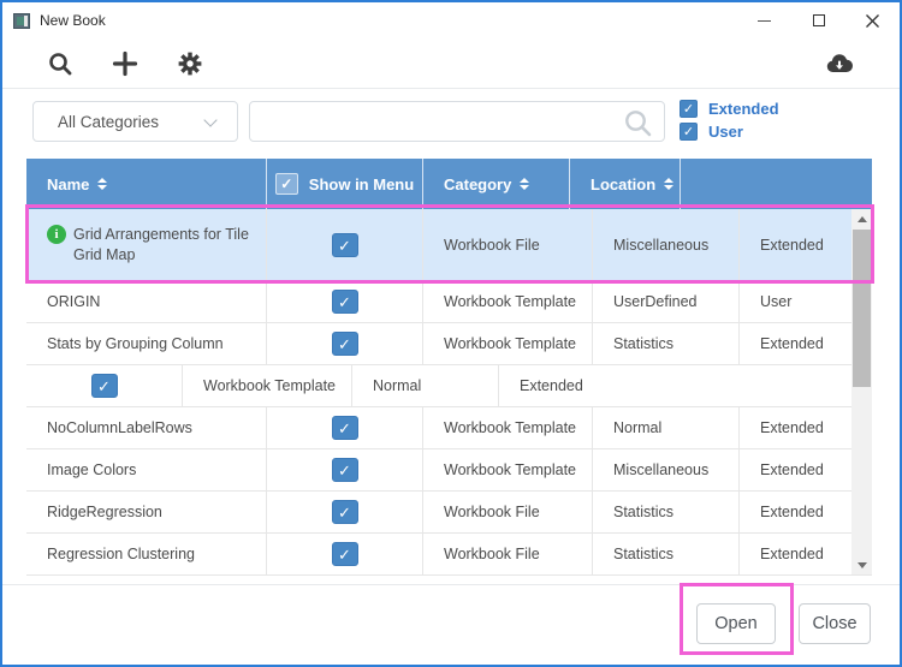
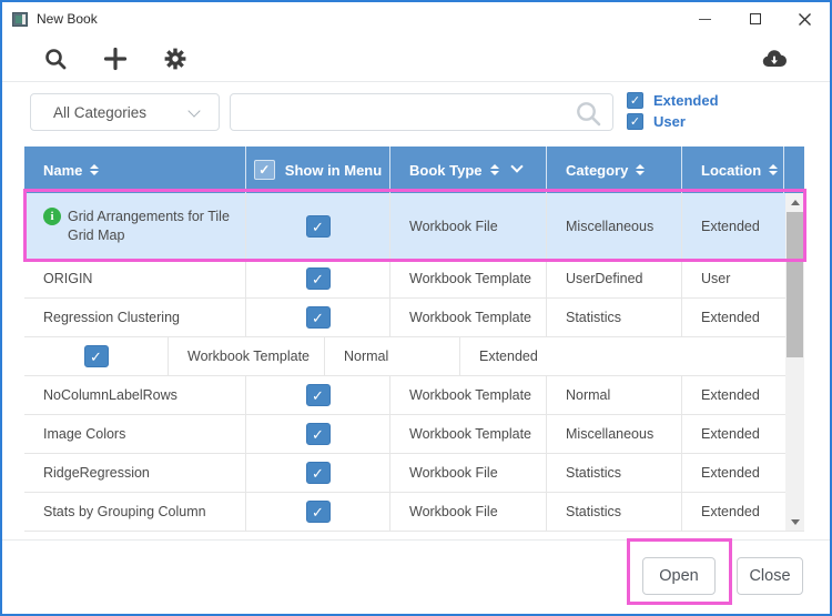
  New Book
  All Categories
  ✓
  Extended
  ✓
  User
  Name
  ✓
  Show in Menu
+ Book Type
  Category
  Location
  i
  Grid Arrangements for Tile Grid Map
  ✓
  Workbook File
  Miscellaneous
  Extended
  ORIGIN
  ✓
  Workbook Template
  UserDefined
  User
- Stats by Grouping Column
+ Regression Clustering
  ✓
  Workbook Template
  Statistics
  Extended
  ✓
  Workbook Template
  Normal
  Extended
  NoColumnLabelRows
  ✓
  Workbook Template
  Normal
  Extended
  Image Colors
  ✓
  Workbook Template
  Miscellaneous
  Extended
  RidgeRegression
  ✓
  Workbook File
  Statistics
  Extended
- Regression Clustering
+ Stats by Grouping Column
  ✓
  Workbook File
  Statistics
  Extended
  Open
  Close
